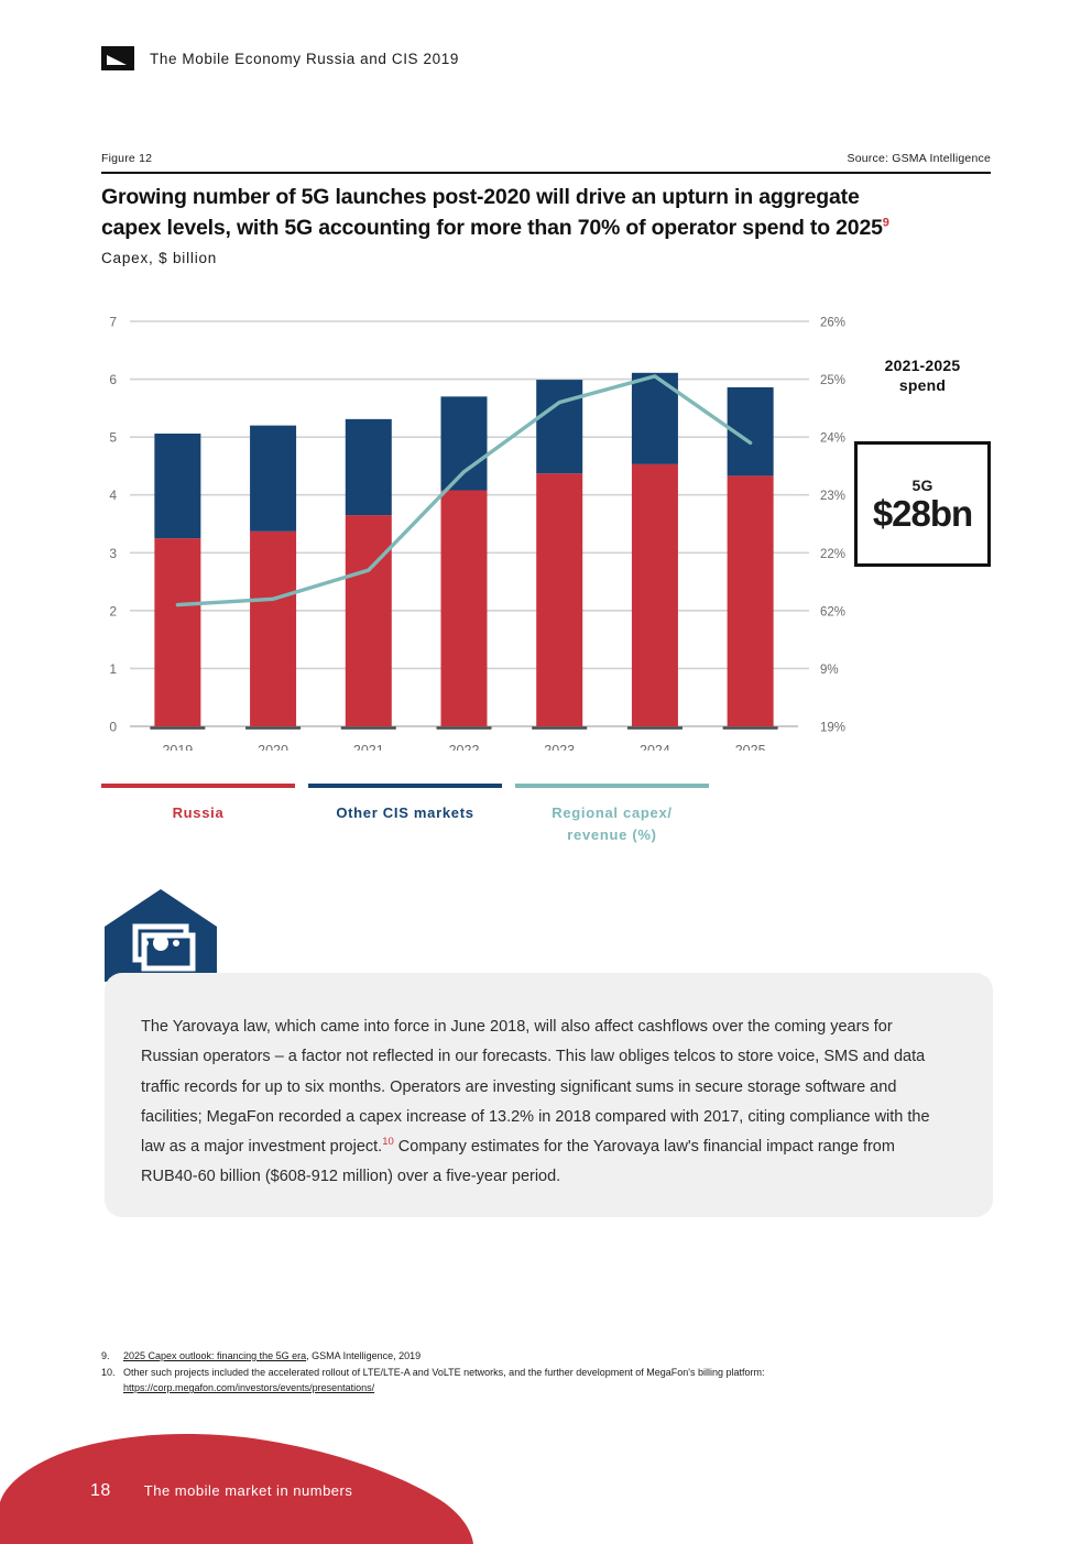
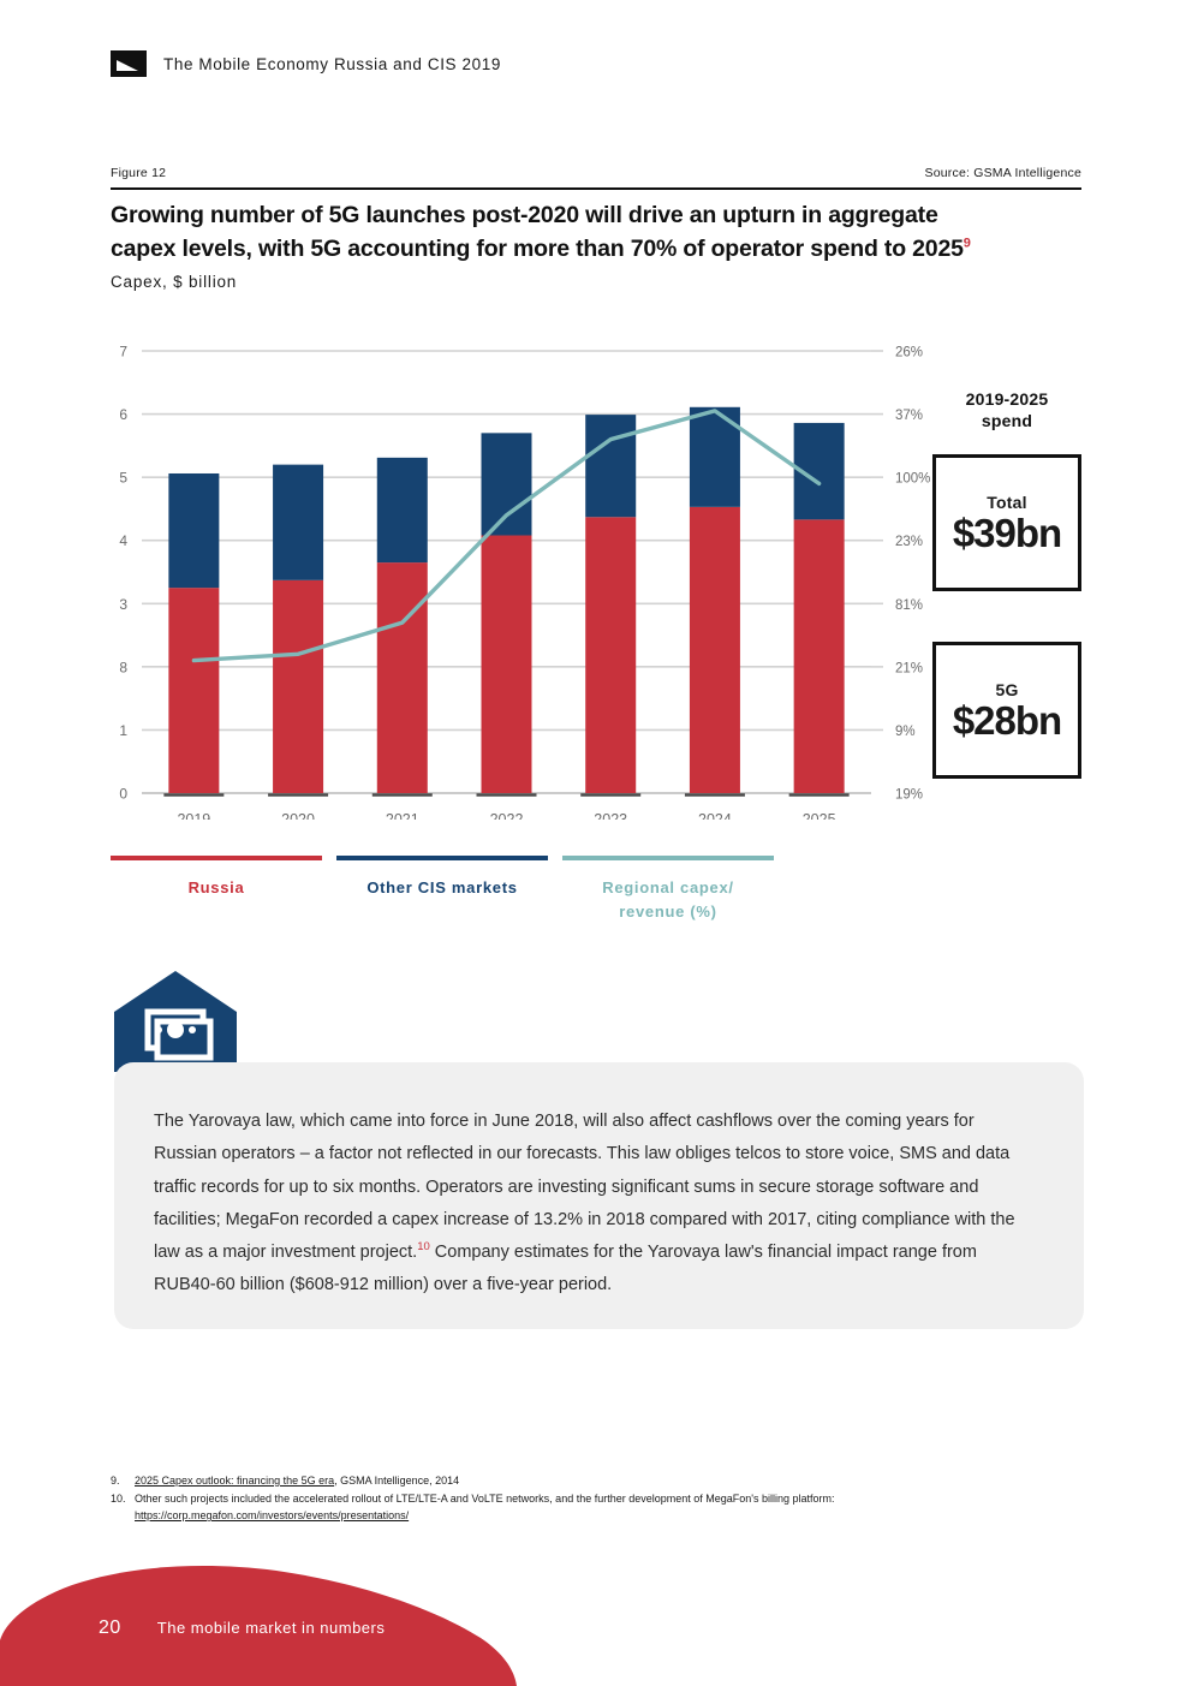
  The Mobile Economy Russia and CIS 2019
  Figure 12
  Source: GSMA Intelligence
  Growing number of 5G launches post-2020 will drive an upturn in aggregate
  capex levels, with 5G accounting for more than 70% of operator spend to 20259
  Capex, $ billion
  0
  1
- 2
+ 8
  3
  4
  5
  6
  7
  19%
  9%
- 62%
+ 21%
- 22%
+ 81%
  23%
- 24%
+ 100%
- 25%
+ 37%
  26%
  Russia
  Other CIS markets
  Regional capex/
  revenue (%)
- 2021-2025
+ 2019-2025
  spend
+ Total
+ $39bn
  5G
  $28bn
  The Yarovaya law, which came into force in June 2018, will also affect cashflows over the coming years for Russian operators – a factor not reflected in our forecasts. This law obliges telcos to store voice, SMS and data traffic records for up to six months. Operators are investing significant sums in secure storage software and facilities; MegaFon recorded a capex increase of 13.2% in 2018 compared with 2017, citing compliance with the law as a major investment project.10 Company estimates for the Yarovaya law's financial impact range from RUB40-60 billion ($608-912 million) over a five-year period.
  9.
- 2025 Capex outlook: financing the 5G era, GSMA Intelligence, 2019
+ 2025 Capex outlook: financing the 5G era, GSMA Intelligence, 2014
  10.
  Other such projects included the accelerated rollout of LTE/LTE-A and VoLTE networks, and the further development of MegaFon's billing platform:
  https://corp.megafon.com/investors/events/presentations/
- 18
+ 20
  The mobile market in numbers
